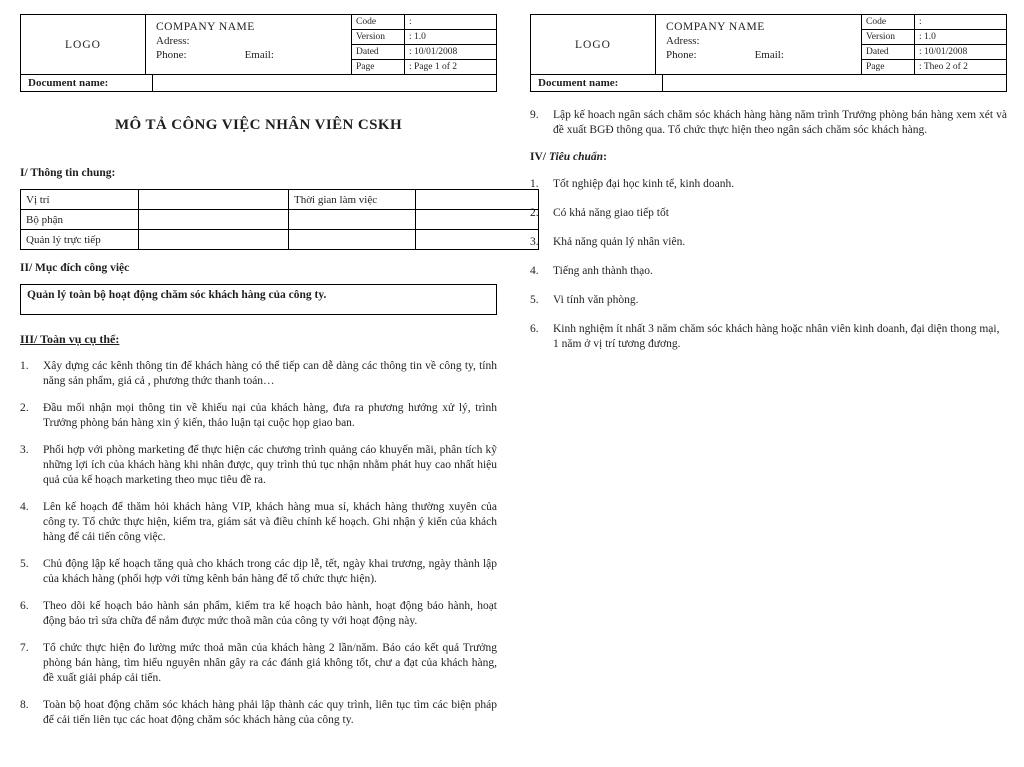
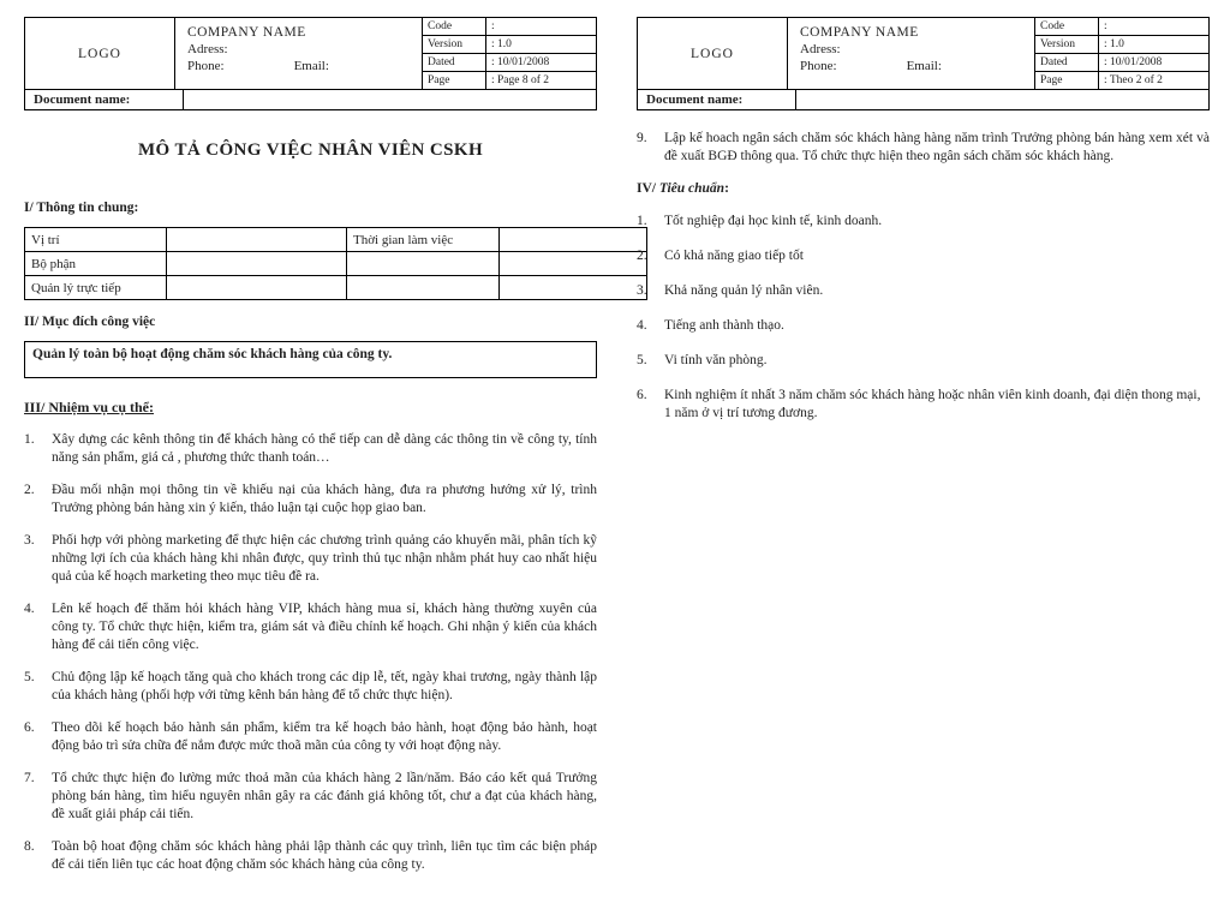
  LOGO
  COMPANY NAME
  Adress:
  Phone:
  Email:
  Code
  :
  Version
  : 1.0
  Dated
  : 10/01/2008
  Page
- : Page 1 of 2
+ : Page 8 of 2
  Document name:
  MÔ TẢ CÔNG VIỆC NHÂN VIÊN CSKH
  I/ Thông tin chung:
  Vị trí		Thời gian làm việc
  Bộ phận
  Quản lý trực tiếp
  II/ Mục đích công việc
  Quản lý toàn bộ hoạt động chăm sóc khách hàng của công ty.
- III/ Toàn vụ cụ thể:
+ III/ Nhiệm vụ cụ thể:
  1.
  Xây dựng các kênh thông tin để khách hàng có thể tiếp can dễ dàng các thông tin về công ty, tính năng sản phẩm, giá cả , phương thức thanh toán…
  2.
  Đầu mối nhận mọi thông tin về khiếu nại của khách hàng, đưa ra phương hướng xử lý, trình Trưởng phòng bán hàng xin ý kiến, thảo luận tại cuộc họp giao ban.
  3.
  Phối hợp với phòng marketing để thực hiện các chương trình quảng cáo khuyến mãi, phân tích kỹ những lợi ích của khách hàng khi nhân được, quy trình thủ tục nhận nhằm phát huy cao nhất hiệu quả của kế hoạch marketing theo mục tiêu đề ra.
  4.
  Lên kế hoạch để thăm hỏi khách hàng VIP, khách hàng mua sỉ, khách hàng thường xuyên của công ty. Tổ chức thực hiện, kiểm tra, giám sát và điều chỉnh kế hoạch. Ghi nhận ý kiến của khách hàng để cải tiến công việc.
  5.
  Chủ động lập kế hoạch tăng quà cho khách trong các dịp lễ, tết, ngày khai trương, ngày thành lập của khách hàng (phối hợp với từng kênh bán hàng để tổ chức thực hiện).
  6.
  Theo dõi kế hoạch bảo hành sản phẩm, kiểm tra kế hoạch bảo hành, hoạt động bảo hành, hoạt động bảo trì sửa chữa để nắm được mức thoã mãn của công ty với hoạt động này.
  7.
  Tổ chức thực hiện đo lường mức thoả mãn của khách hàng 2 lần/năm. Báo cáo kết quả Trưởng phòng bán hàng, tìm hiểu nguyên nhân gây ra các đánh giá không tốt, chư a đạt của khách hàng, đề xuất giải pháp cải tiến.
  8.
  Toàn bộ hoat động chăm sóc khách hàng phải lập thành các quy trình, liên tục tìm các biện pháp để cải tiến liên tục các hoat động chăm sóc khách hàng của công ty.
  LOGO
  COMPANY NAME
  Adress:
  Phone:
  Email:
  Code
  :
  Version
  : 1.0
  Dated
  : 10/01/2008
  Page
  : Theo 2 of 2
  Document name:
  9.
  Lập kế hoach ngân sách chăm sóc khách hàng hàng năm trình Trưởng phòng bán hàng xem xét và đề xuất BGĐ thông qua. Tổ chức thực hiện theo ngân sách chăm sóc khách hàng.
  IV/ Tiêu chuẩn:
  1.
  Tốt nghiệp đại học kinh tế, kinh doanh.
  2.
  Có khả năng giao tiếp tốt
  3.
  Khả năng quản lý nhân viên.
  4.
  Tiếng anh thành thạo.
  5.
  Vi tính văn phòng.
  6.
  Kinh nghiệm ít nhất 3 năm chăm sóc khách hàng hoặc nhân viên kinh doanh, đại diện thong mại, 1 năm ở vị trí tương đương.
